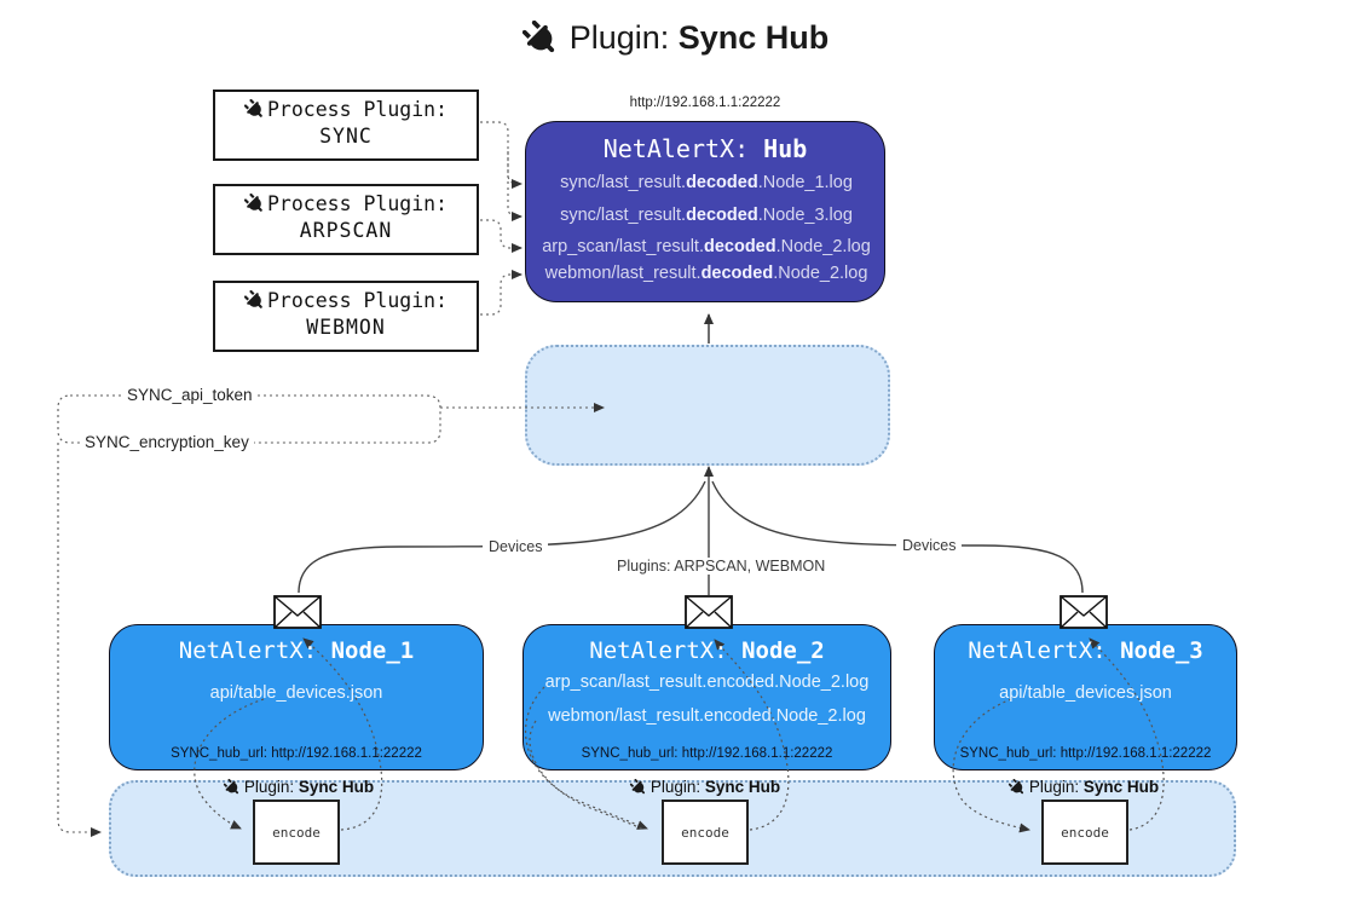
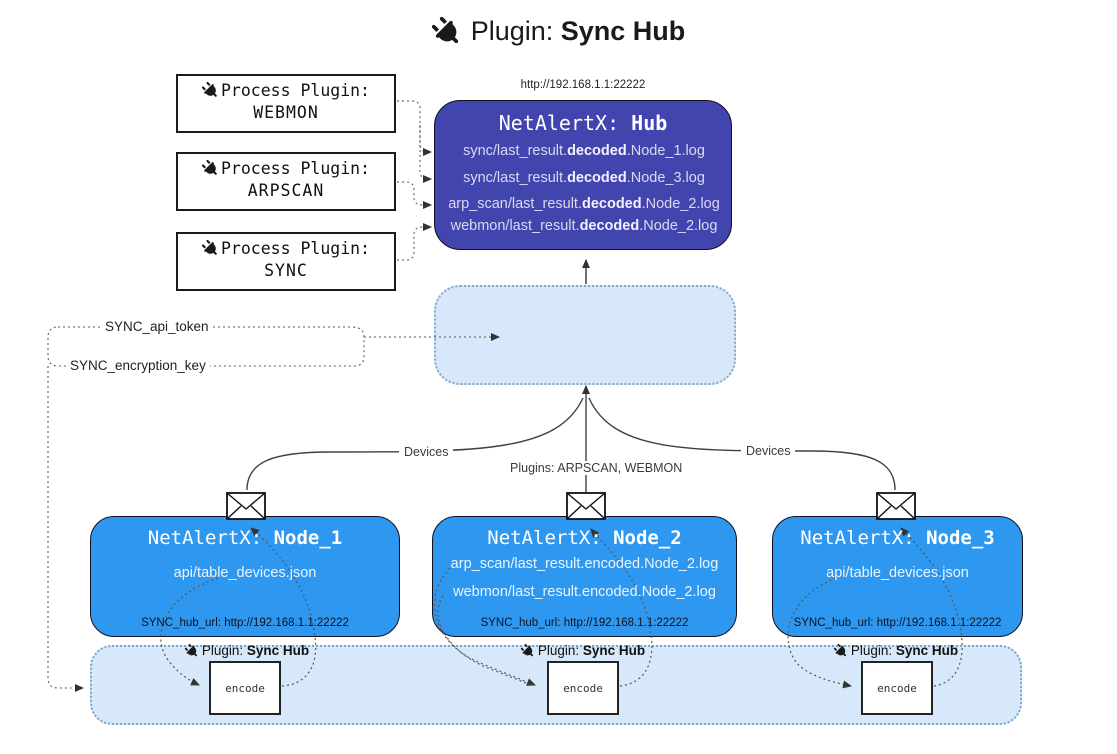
  Plugin: Sync Hub
  Process Plugin:
- SYNC
+ WEBMON
  Process Plugin:
  ARPSCAN
  Process Plugin:
- WEBMON
+ SYNC
  http://192.168.1.1:22222
  NetAlertX: Hub
  sync/last_result.decoded.Node_1.log
  sync/last_result.decoded.Node_3.log
  arp_scan/last_result.decoded.Node_2.log
  webmon/last_result.decoded.Node_2.log
  SYNC_api_token
  SYNC_encryption_key
  NetAlertX: Node_1
  api/table_devices.json
  SYNC_hub_url: http://192.168.1.1:22222
  NetAlertX: Node_2
  arp_scan/last_result.encoded.Node_2.log
  webmon/last_result.encoded.Node_2.log
  SYNC_hub_url: http://192.168.1.1:22222
  NetAlertX: Node_3
  api/table_devices.json
  SYNC_hub_url: http://192.168.1.1:22222
  encode
  encode
  encode
  Plugin: Sync Hub
  Plugin: Sync Hub
  Plugin: Sync Hub
  Devices
  Devices
  Plugins: ARPSCAN, WEBMON
